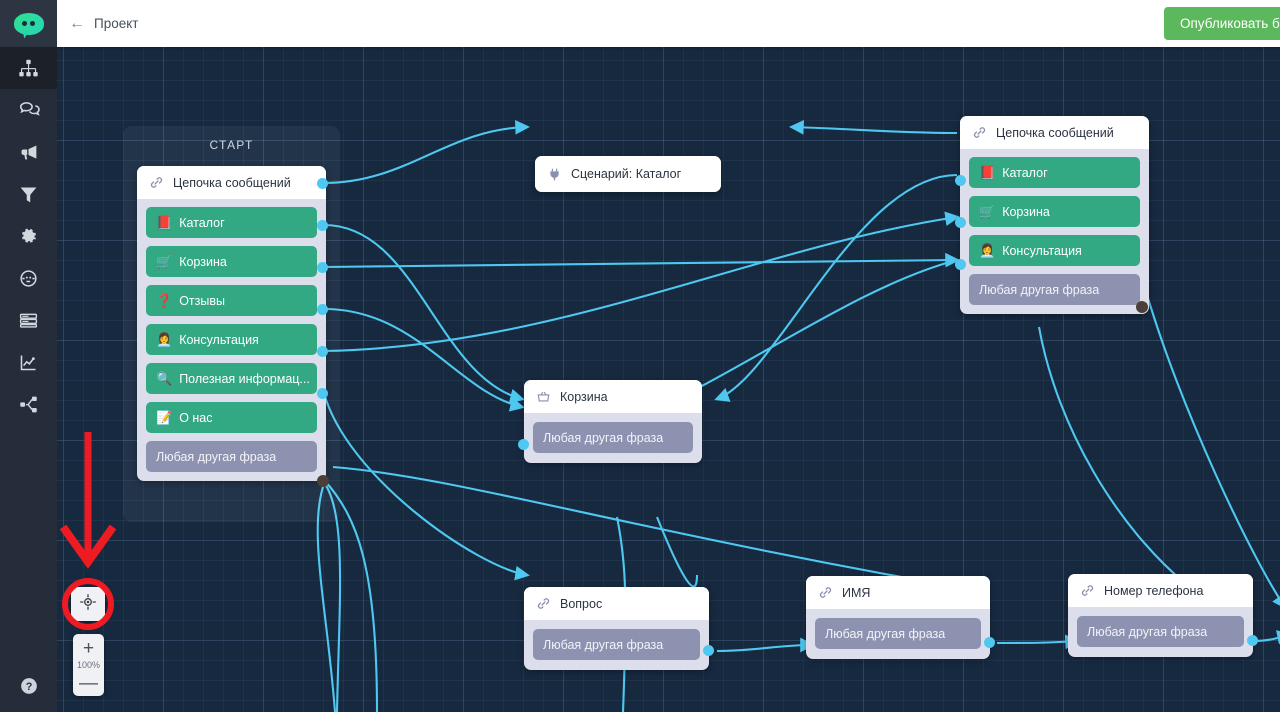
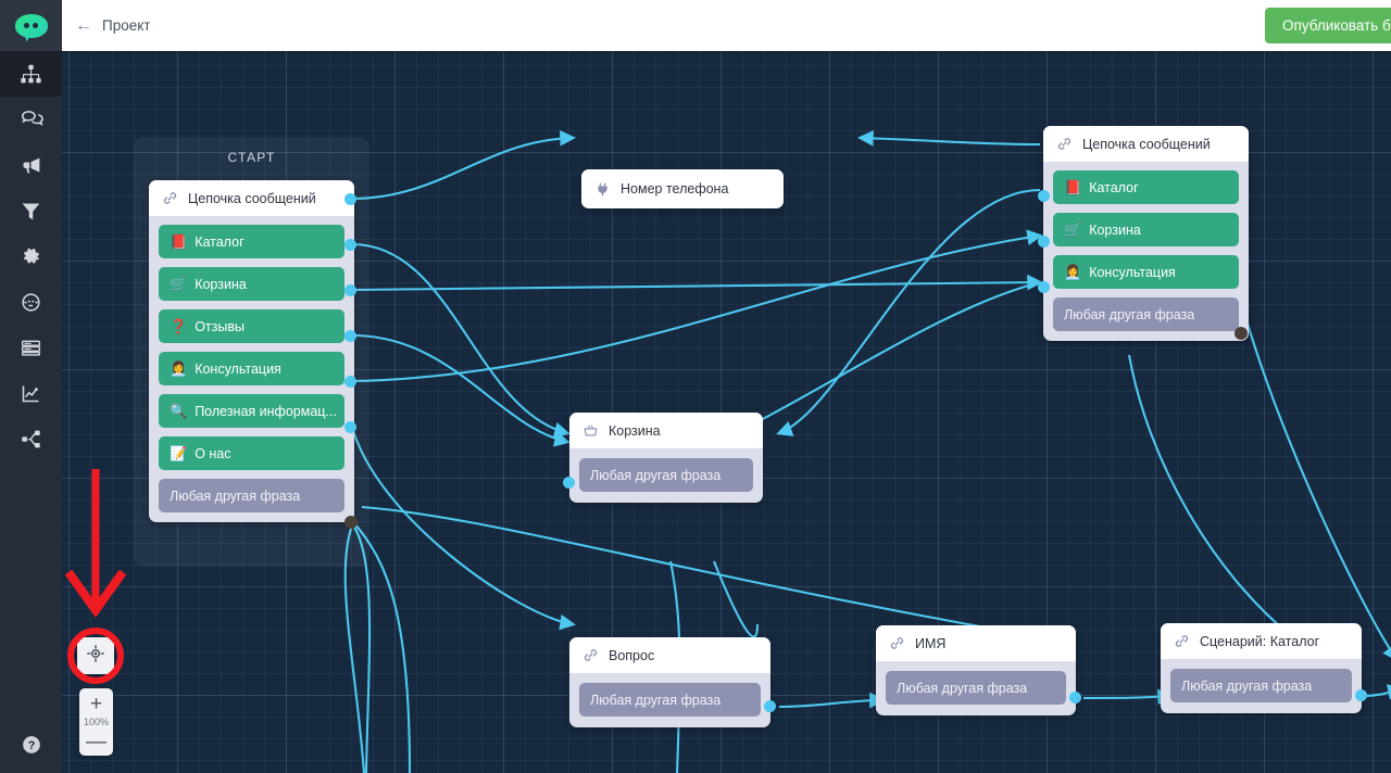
  ?
  ←
  Проект
  Опубликовать б
  СТАРТ
  Цепочка сообщений
  📕
  Каталог
  🛒
  Корзина
  ❓
  Отзывы
  👩‍💼
  Консультация
  🔍
  Полезная информац...
  📝
  О нас
  Любая другая фраза
- Сценарий: Каталог
+ Номер телефона
  Корзина
  Любая другая фраза
  Цепочка сообщений
  📕
  Каталог
  🛒
  Корзина
  👩‍💼
  Консультация
  Любая другая фраза
  Вопрос
  Любая другая фраза
  ИМЯ
  Любая другая фраза
- Номер телефона
+ Сценарий: Каталог
  Любая другая фраза
  +
  100%
  —
